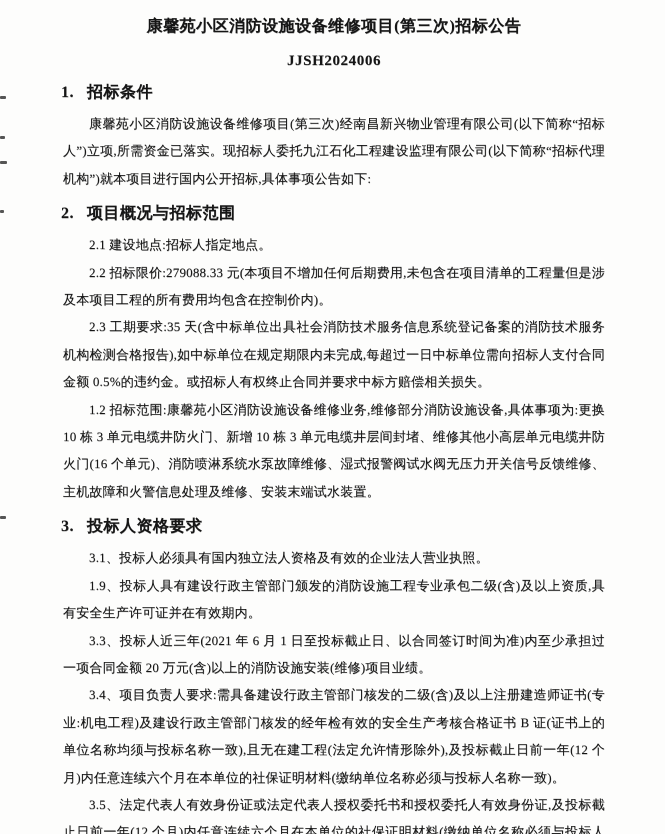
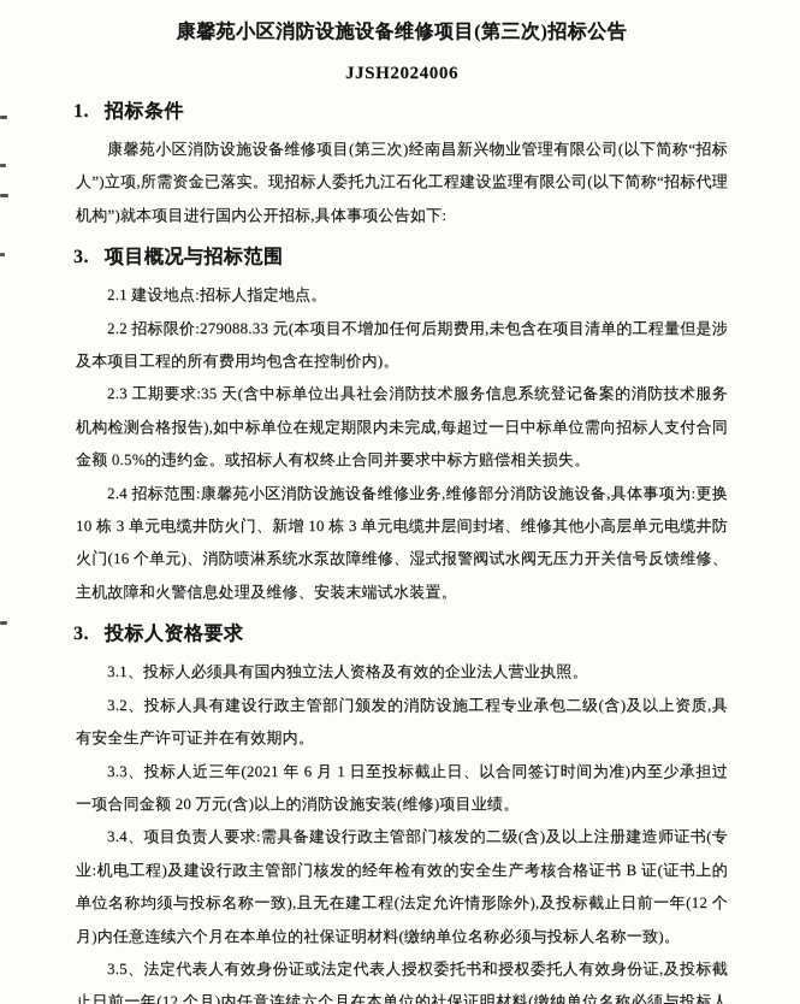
  康馨苑小区消防设施设备维修项目(第三次)招标公告
  JJSH2024006
  1. 招标条件
  康馨苑小区消防设施设备维修项目(第三次)经南昌新兴物业管理有限公司(以下简称“招标人”)立项,所需资金已落实。现招标人委托九江石化工程建设监理有限公司(以下简称“招标代理机构”)就本项目进行国内公开招标,具体事项公告如下:
- 2. 项目概况与招标范围
+ 3. 项目概况与招标范围
  2.1 建设地点:招标人指定地点。
  2.2 招标限价:279088.33 元(本项目不增加任何后期费用,未包含在项目清单的工程量但是涉及本项目工程的所有费用均包含在控制价内)。
  2.3 工期要求:35 天(含中标单位出具社会消防技术服务信息系统登记备案的消防技术服务机构检测合格报告),如中标单位在规定期限内未完成,每超过一日中标单位需向招标人支付合同金额 0.5%的违约金。或招标人有权终止合同并要求中标方赔偿相关损失。
- 1.2 招标范围:康馨苑小区消防设施设备维修业务,维修部分消防设施设备,具体事项为:更换 10 栋 3 单元电缆井防火门、新增 10 栋 3 单元电缆井层间封堵、维修其他小高层单元电缆井防火门(16 个单元)、消防喷淋系统水泵故障维修、湿式报警阀试水阀无压力开关信号反馈维修、主机故障和火警信息处理及维修、安装末端试水装置。
+ 2.4 招标范围:康馨苑小区消防设施设备维修业务,维修部分消防设施设备,具体事项为:更换 10 栋 3 单元电缆井防火门、新增 10 栋 3 单元电缆井层间封堵、维修其他小高层单元电缆井防火门(16 个单元)、消防喷淋系统水泵故障维修、湿式报警阀试水阀无压力开关信号反馈维修、主机故障和火警信息处理及维修、安装末端试水装置。
  3. 投标人资格要求
  3.1、投标人必须具有国内独立法人资格及有效的企业法人营业执照。
- 1.9、投标人具有建设行政主管部门颁发的消防设施工程专业承包二级(含)及以上资质,具有安全生产许可证并在有效期内。
+ 3.2、投标人具有建设行政主管部门颁发的消防设施工程专业承包二级(含)及以上资质,具有安全生产许可证并在有效期内。
  3.3、投标人近三年(2021 年 6 月 1 日至投标截止日、以合同签订时间为准)内至少承担过一项合同金额 20 万元(含)以上的消防设施安装(维修)项目业绩。
  3.4、项目负责人要求:需具备建设行政主管部门核发的二级(含)及以上注册建造师证书(专业:机电工程)及建设行政主管部门核发的经年检有效的安全生产考核合格证书 B 证(证书上的单位名称均须与投标名称一致),且无在建工程(法定允许情形除外),及投标截止日前一年(12 个月)内任意连续六个月在本单位的社保证明材料(缴纳单位名称必须与投标人名称一致)。
  3.5、法定代表人有效身份证或法定代表人授权委托书和授权委托人有效身份证,及投标截止日前一年(12 个月)内任意连续六个月在本单位的社保证明材料(缴纳单位名称必须与投标人
